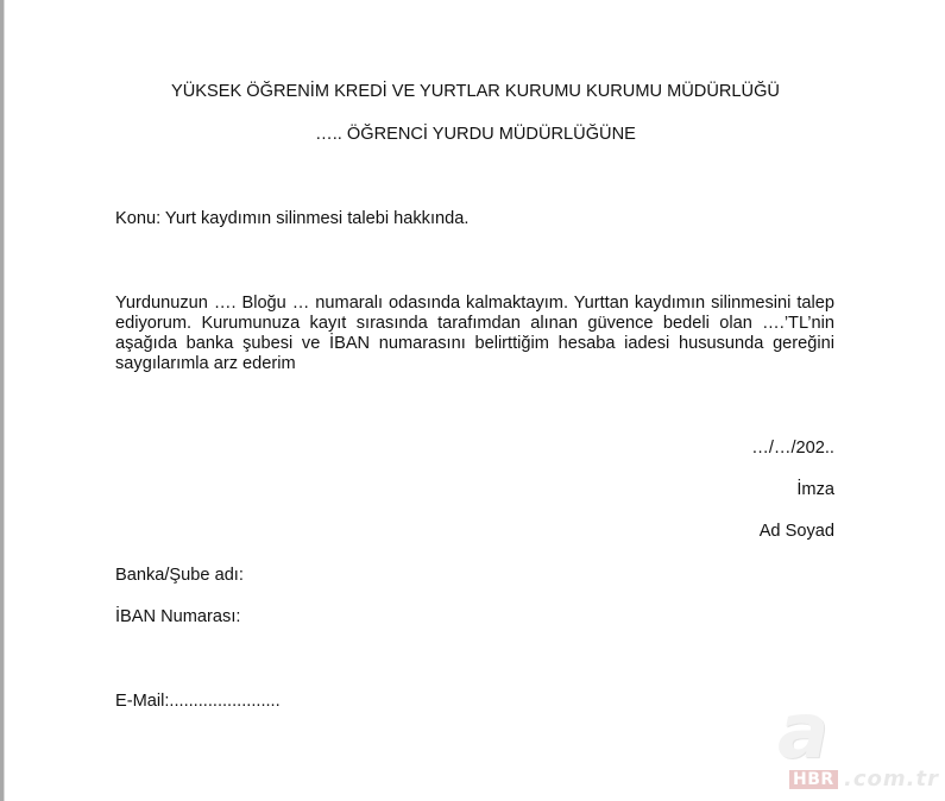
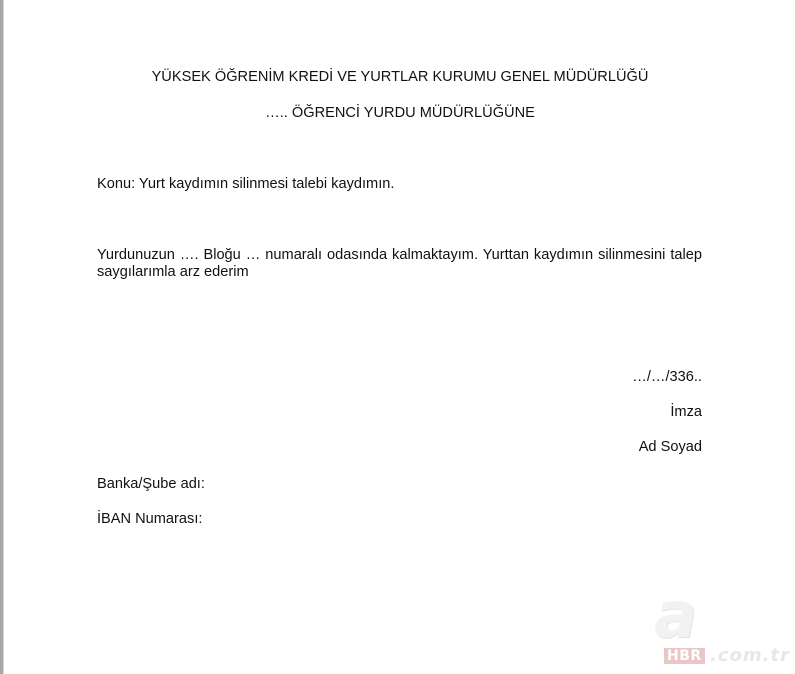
- YÜKSEK ÖĞRENİM KREDİ VE YURTLAR KURUMU KURUMU MÜDÜRLÜĞÜ
+ YÜKSEK ÖĞRENİM KREDİ VE YURTLAR KURUMU GENEL MÜDÜRLÜĞÜ
  ….. ÖĞRENCİ YURDU MÜDÜRLÜĞÜNE
- Konu: Yurt kaydımın silinmesi talebi hakkında.
+ Konu: Yurt kaydımın silinmesi talebi kaydımın.
  Yurdunuzun …. Bloğu … numaralı odasında kalmaktayım. Yurttan kaydımın silinmesini talep
- ediyorum. Kurumunuza kayıt sırasında tarafımdan alınan güvence bedeli olan ….’TL’nin
- aşağıda banka şubesi ve İBAN numarasını belirttiğim hesaba iadesi hususunda gereğini
  saygılarımla arz ederim
- …/…/202..
+ …/…/336..
  İmza
  Ad Soyad
  Banka/Şube adı:
  İBAN Numarası:
- E-Mail:.......................
  a
  HBR
  .com.tr
